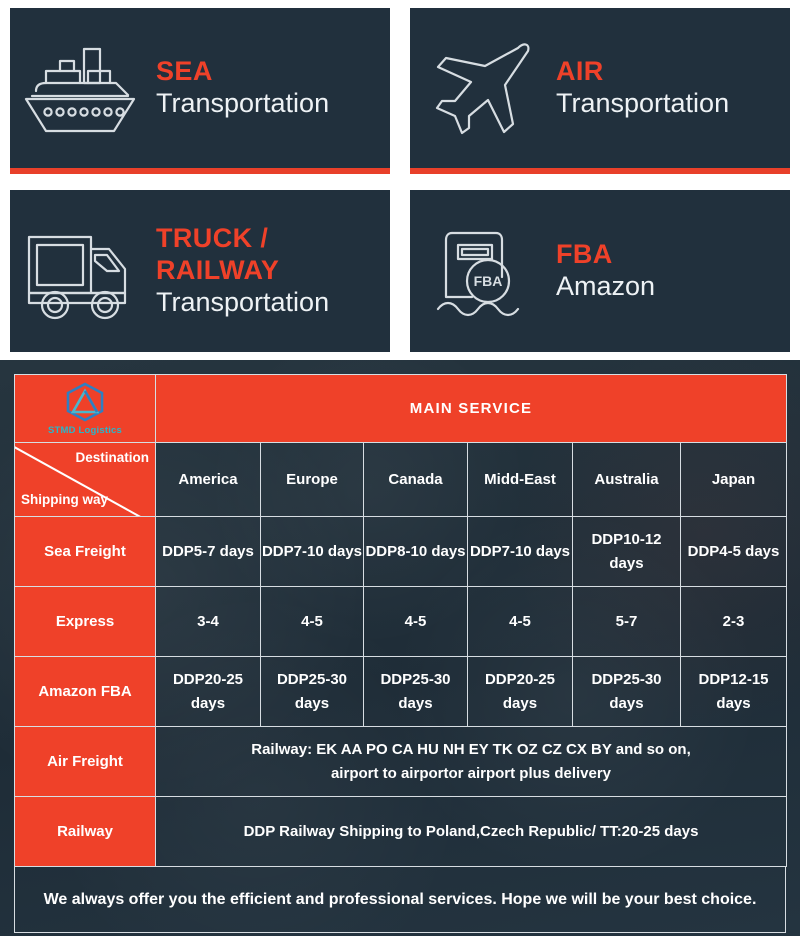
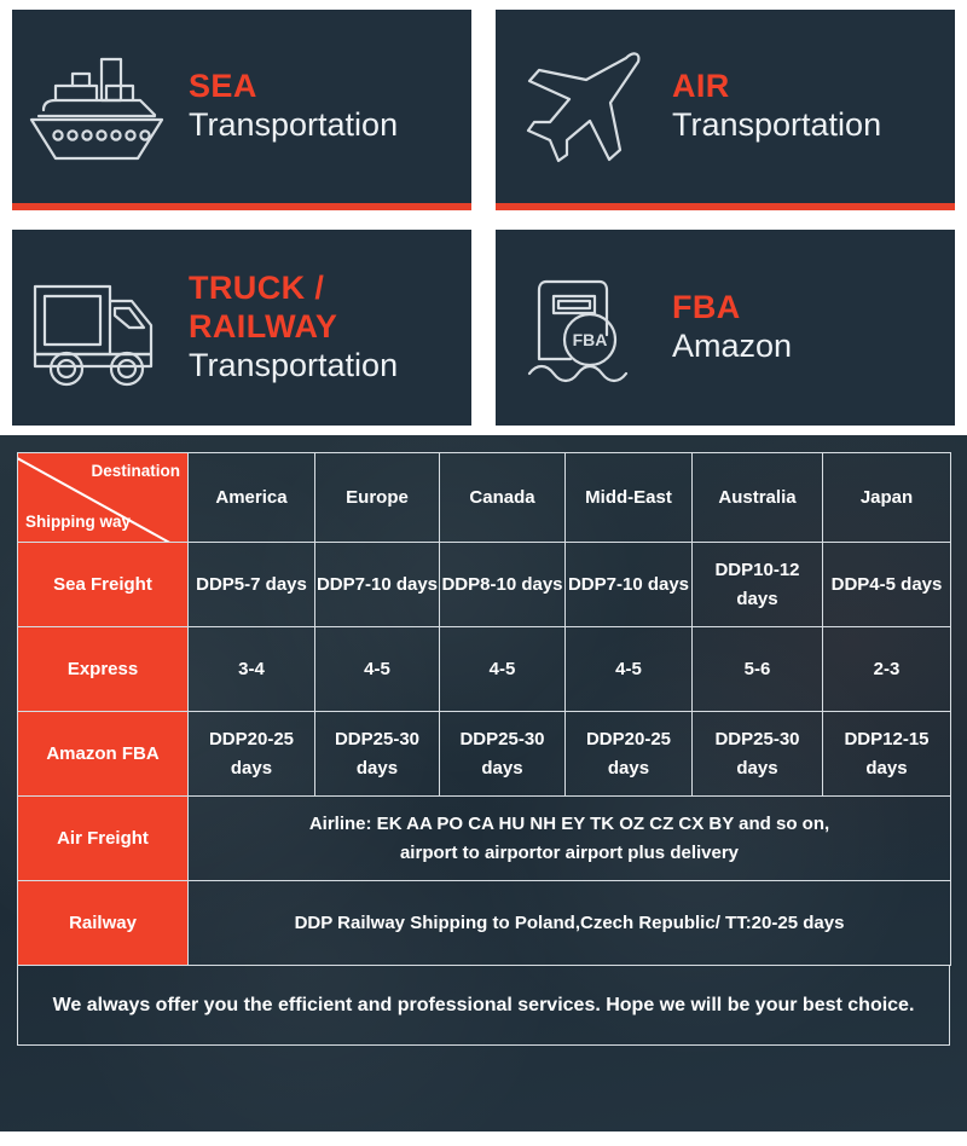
  SEA
  Transportation
  AIR
  Transportation
  TRUCK / RAILWAY
  Transportation
  FBA
  FBA
  Amazon
- STMD Logistics	MAIN SERVICE
  Destination Shipping way	America	Europe	Canada	Midd-East	Australia	Japan
  Sea Freight	DDP5-7 days	DDP7-10 days	DDP8-10 days	DDP7-10 days	DDP10-12 days	DDP4-5 days
- Express	3-4	4-5	4-5	4-5	5-7	2-3
+ Express	3-4	4-5	4-5	4-5	5-6	2-3
  Amazon FBA	DDP20-25 days	DDP25-30 days	DDP25-30 days	DDP20-25 days	DDP25-30 days	DDP12-15 days
- Air Freight	Railway: EK AA PO CA HU NH EY TK OZ CZ CX BY and so on, airport to airportor airport plus delivery
+ Air Freight	Airline: EK AA PO CA HU NH EY TK OZ CZ CX BY and so on, airport to airportor airport plus delivery
  Railway	DDP Railway Shipping to Poland,Czech Republic/ TT:20-25 days
  We always offer you the efficient and professional services. Hope we will be your best choice.
